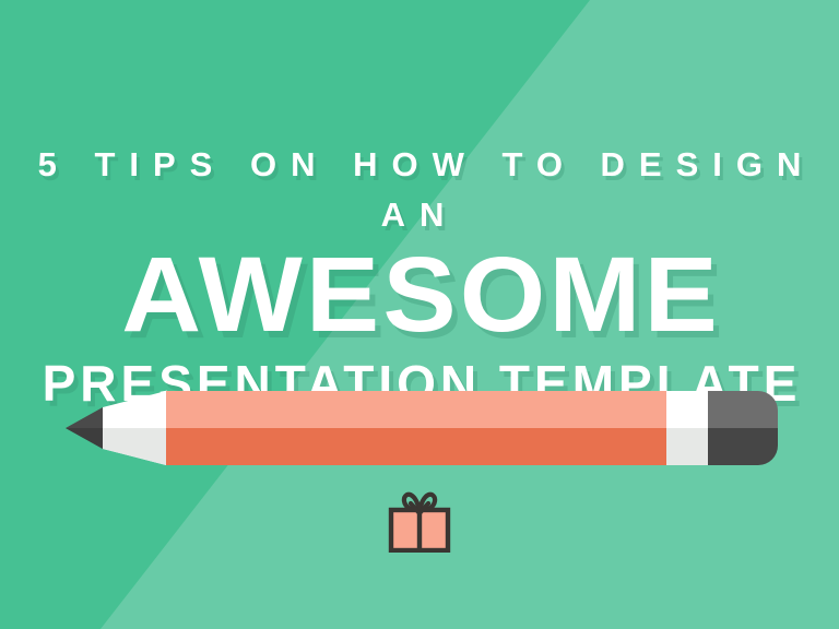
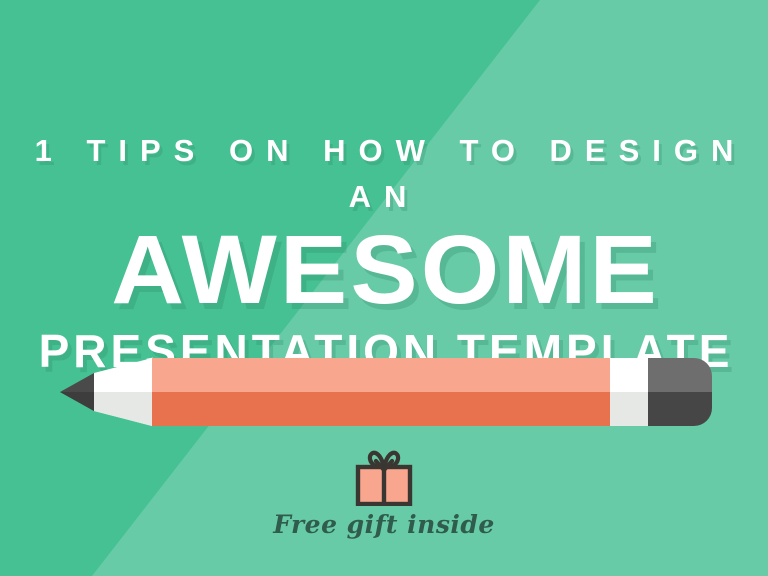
- 5 TIPS ON HOW TO DESIGN AN
+ 1 TIPS ON HOW TO DESIGN AN
  AWESOME
  PRESENTATION TEMPLATE
+ Free gift inside
